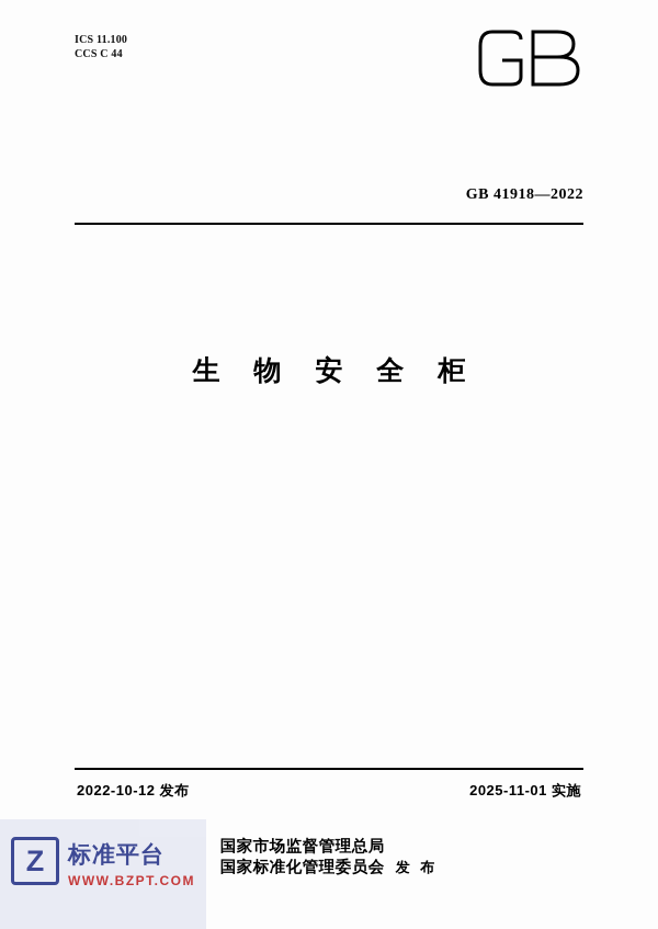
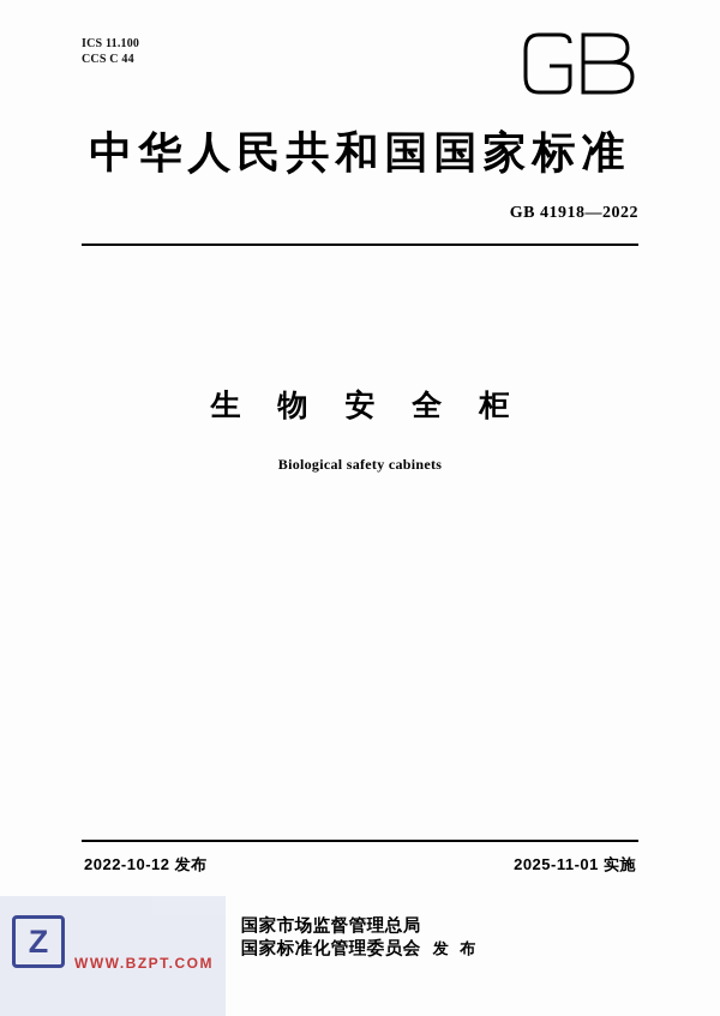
  ICS 11.100
  CCS C 44
+ 中华人民共和国国家标准
  GB 41918—2022
  生 物 安 全 柜
+ Biological safety cabinets
  2022-10-12 发布
  2025-11-01 实施
  国家市场监督管理总局
  国家标准化管理委员会
  发 布
  Z
- 标准平台
  WWW.BZPT.COM
